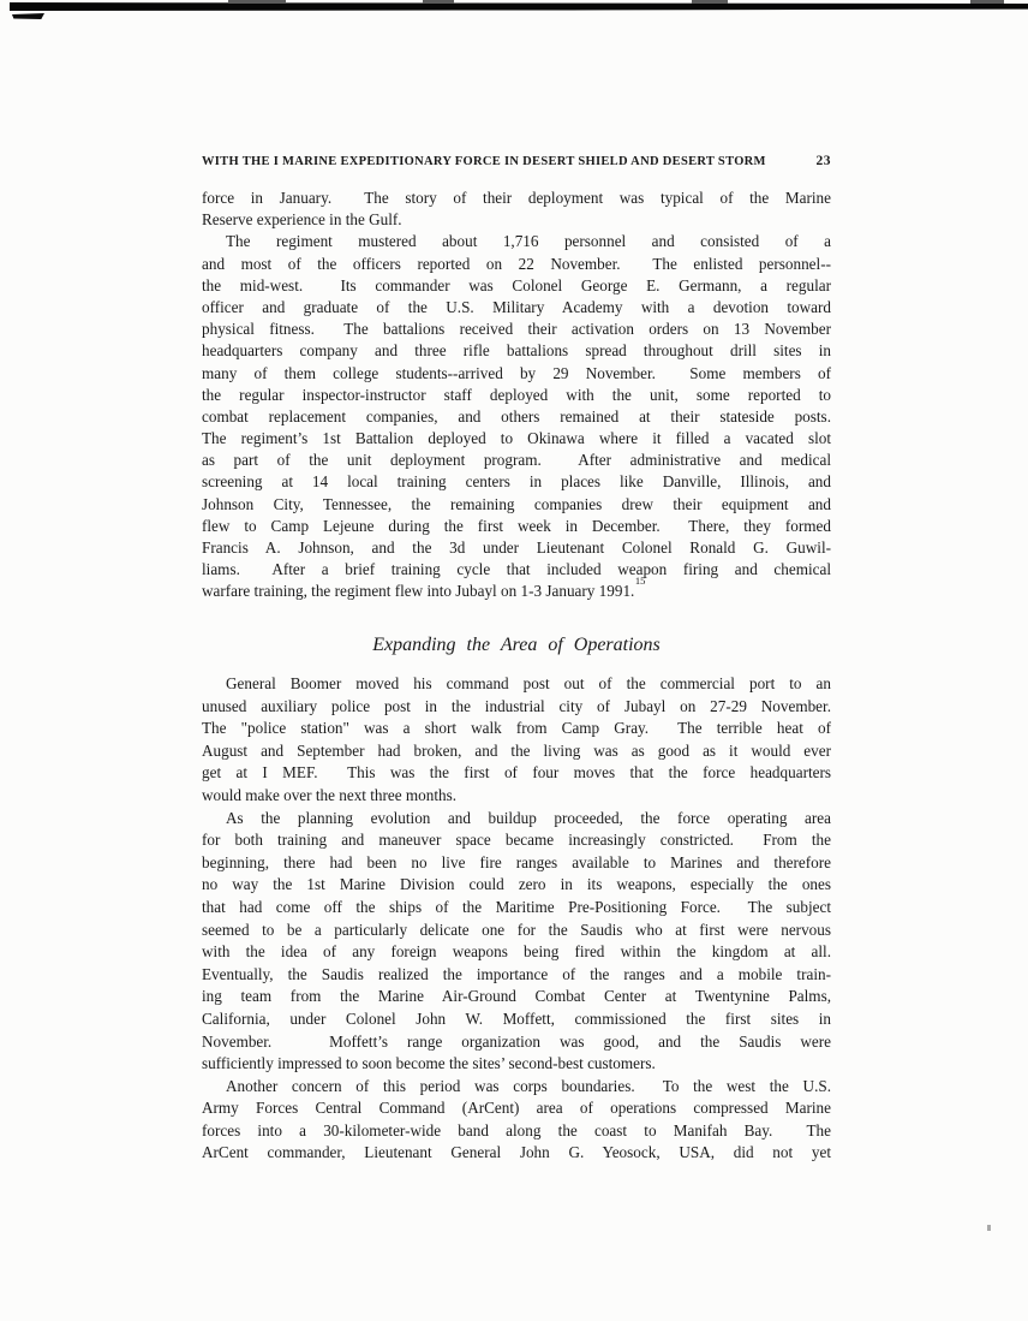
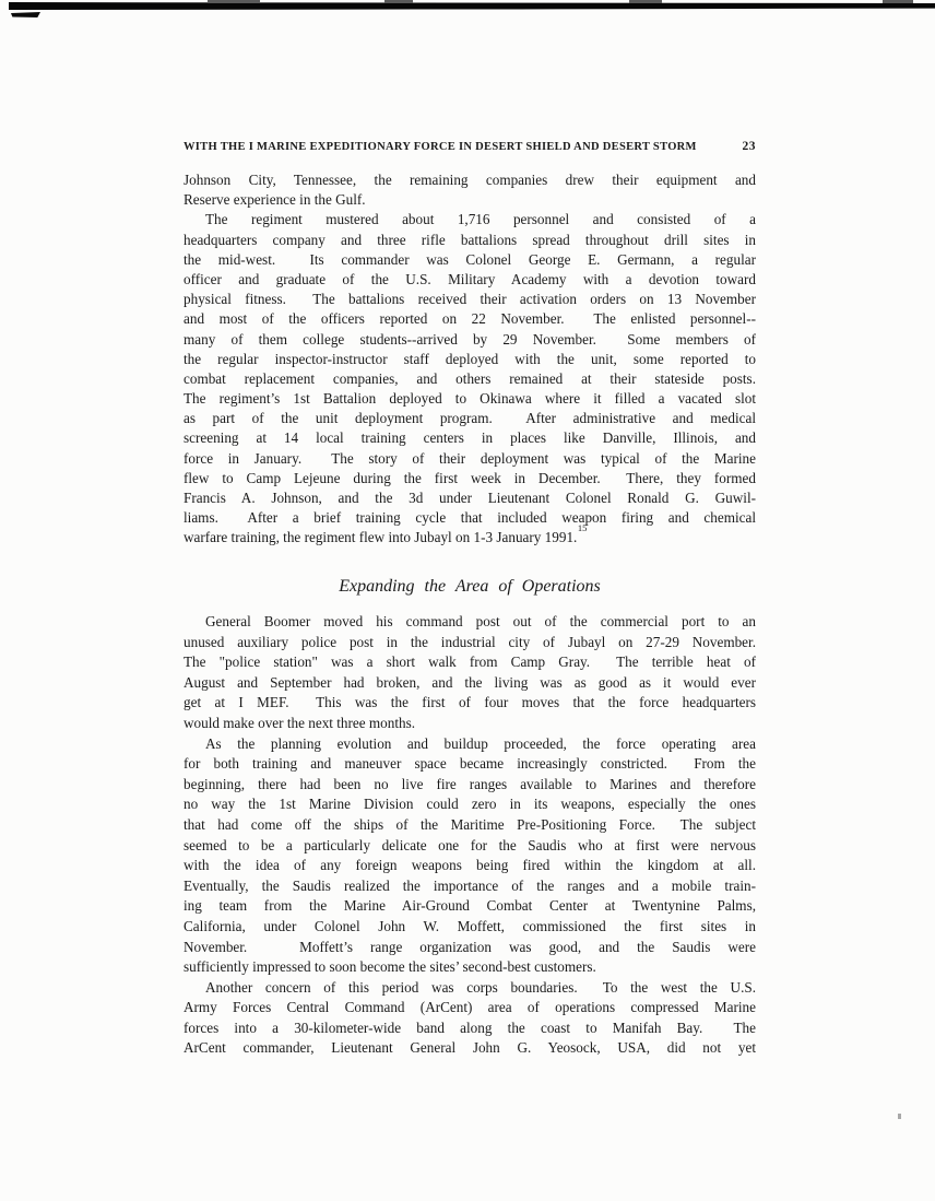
  WITH THE I MARINE EXPEDITIONARY FORCE IN DESERT SHIELD AND DESERT STORM
  23
- force in January. The story of their deployment was typical of the Marine
+ Johnson City, Tennessee, the remaining companies drew their equipment and
  Reserve experience in the Gulf.
  The regiment mustered about 1,716 personnel and consisted of a
- and most of the officers reported on 22 November. The enlisted personnel--
+ headquarters company and three rifle battalions spread throughout drill sites in
  the mid-west. Its commander was Colonel George E. Germann, a regular
  officer and graduate of the U.S. Military Academy with a devotion toward
  physical fitness. The battalions received their activation orders on 13 November
- headquarters company and three rifle battalions spread throughout drill sites in
+ and most of the officers reported on 22 November. The enlisted personnel--
  many of them college students--arrived by 29 November. Some members of
  the regular inspector-instructor staff deployed with the unit, some reported to
  combat replacement companies, and others remained at their stateside posts.
  The regiment’s 1st Battalion deployed to Okinawa where it filled a vacated slot
  as part of the unit deployment program. After administrative and medical
  screening at 14 local training centers in places like Danville, Illinois, and
- Johnson City, Tennessee, the remaining companies drew their equipment and
+ force in January. The story of their deployment was typical of the Marine
  flew to Camp Lejeune during the first week in December. There, they formed
  Francis A. Johnson, and the 3d under Lieutenant Colonel Ronald G. Guwil-
  liams. After a brief training cycle that included weapon firing and chemical
  warfare training, the regiment flew into Jubayl on 1-3 January 1991.15
  Expanding the Area of Operations
  General Boomer moved his command post out of the commercial port to an
  unused auxiliary police post in the industrial city of Jubayl on 27-29 November.
  The "police station" was a short walk from Camp Gray. The terrible heat of
  August and September had broken, and the living was as good as it would ever
  get at I MEF. This was the first of four moves that the force headquarters
  would make over the next three months.
  As the planning evolution and buildup proceeded, the force operating area
  for both training and maneuver space became increasingly constricted. From the
  beginning, there had been no live fire ranges available to Marines and therefore
  no way the 1st Marine Division could zero in its weapons, especially the ones
  that had come off the ships of the Maritime Pre-Positioning Force. The subject
  seemed to be a particularly delicate one for the Saudis who at first were nervous
  with the idea of any foreign weapons being fired within the kingdom at all.
  Eventually, the Saudis realized the importance of the ranges and a mobile train-
  ing team from the Marine Air-Ground Combat Center at Twentynine Palms,
  California, under Colonel John W. Moffett, commissioned the first sites in
  November. Moffett’s range organization was good, and the Saudis were
  sufficiently impressed to soon become the sites’ second-best customers.
  Another concern of this period was corps boundaries. To the west the U.S.
  Army Forces Central Command (ArCent) area of operations compressed Marine
  forces into a 30-kilometer-wide band along the coast to Manifah Bay. The
  ArCent commander, Lieutenant General John G. Yeosock, USA, did not yet
